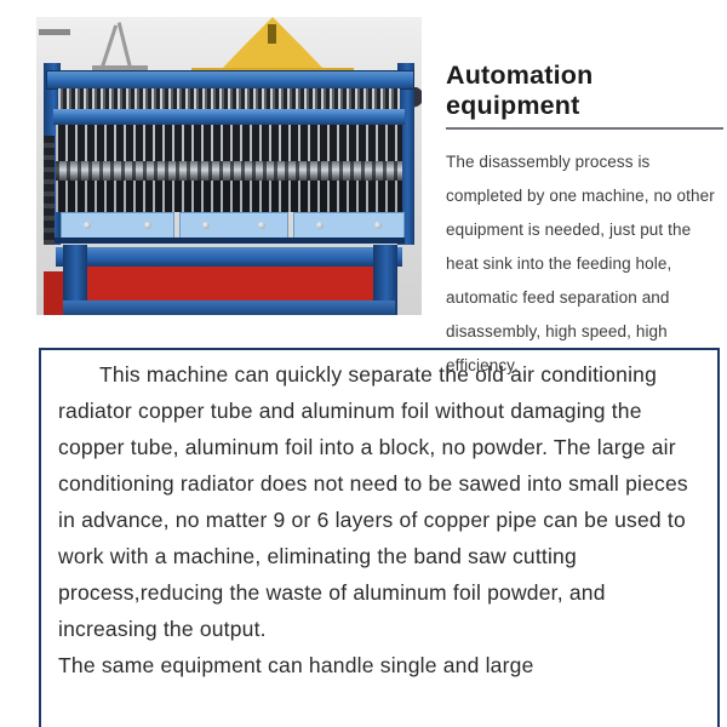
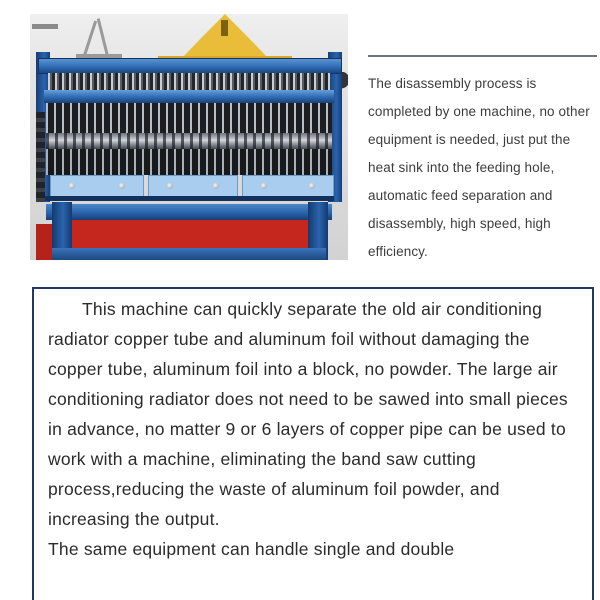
- Automation equipment
  The disassembly process is completed by one machine, no other equipment is needed, just put the heat sink into the feeding hole, automatic feed separation and disassembly, high speed, high efficiency.
  This machine can quickly separate the old air conditioning radiator copper tube and aluminum foil without damaging the copper tube, aluminum foil into a block, no powder. The large air conditioning radiator does not need to be sawed into small pieces in advance, no matter 9 or 6 layers of copper pipe can be used to work with a machine, eliminating the band saw cutting process,reducing the waste of aluminum foil powder, and increasing the output.
- The same equipment can handle single and large
+ The same equipment can handle single and double
